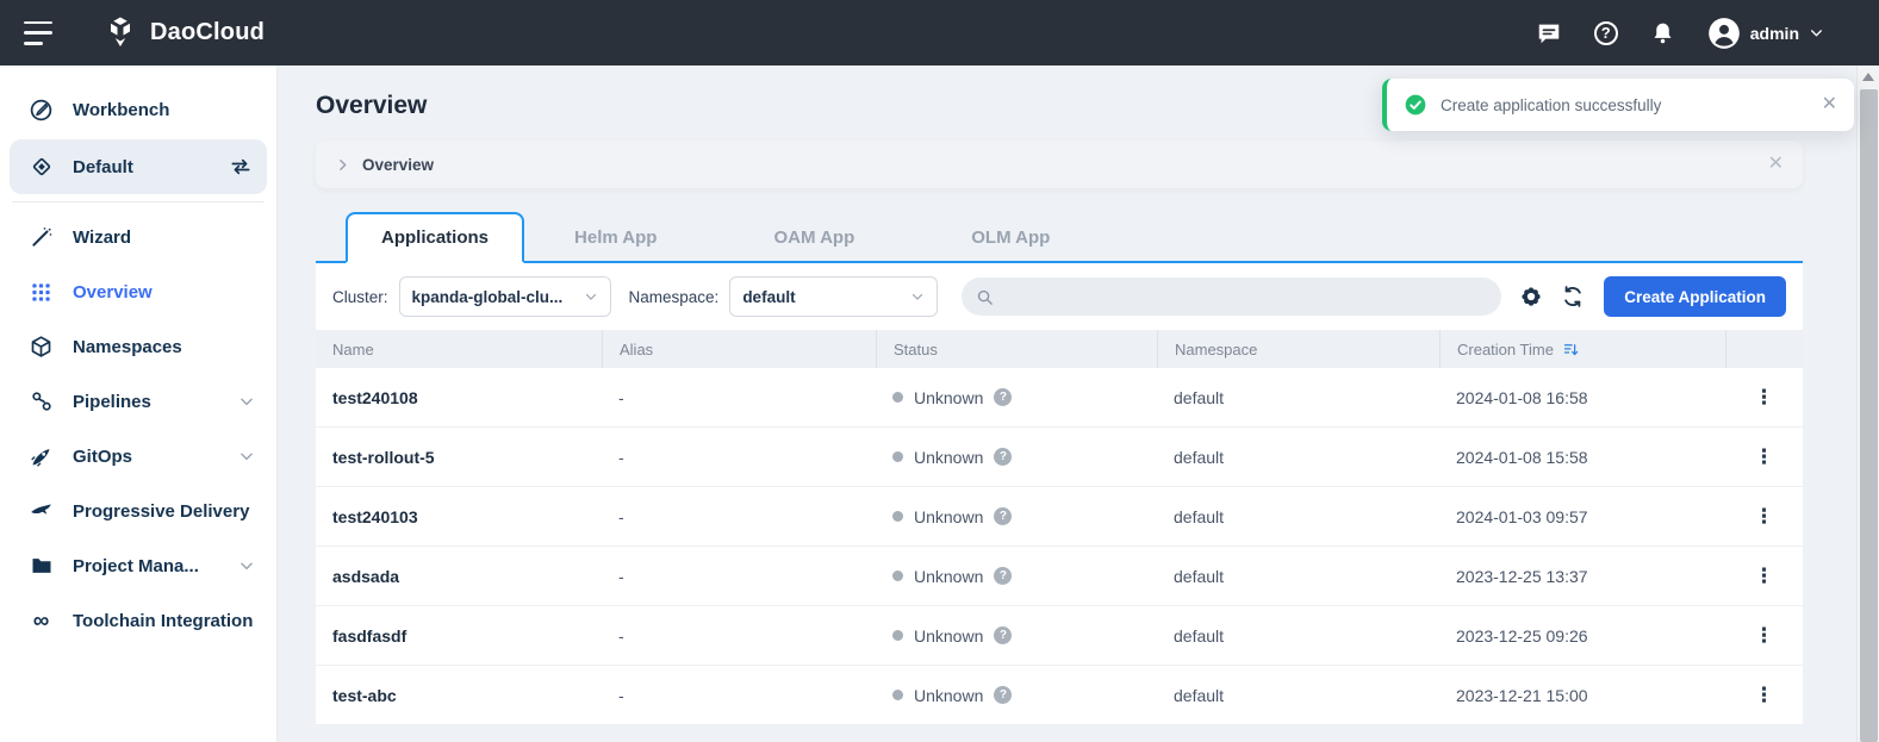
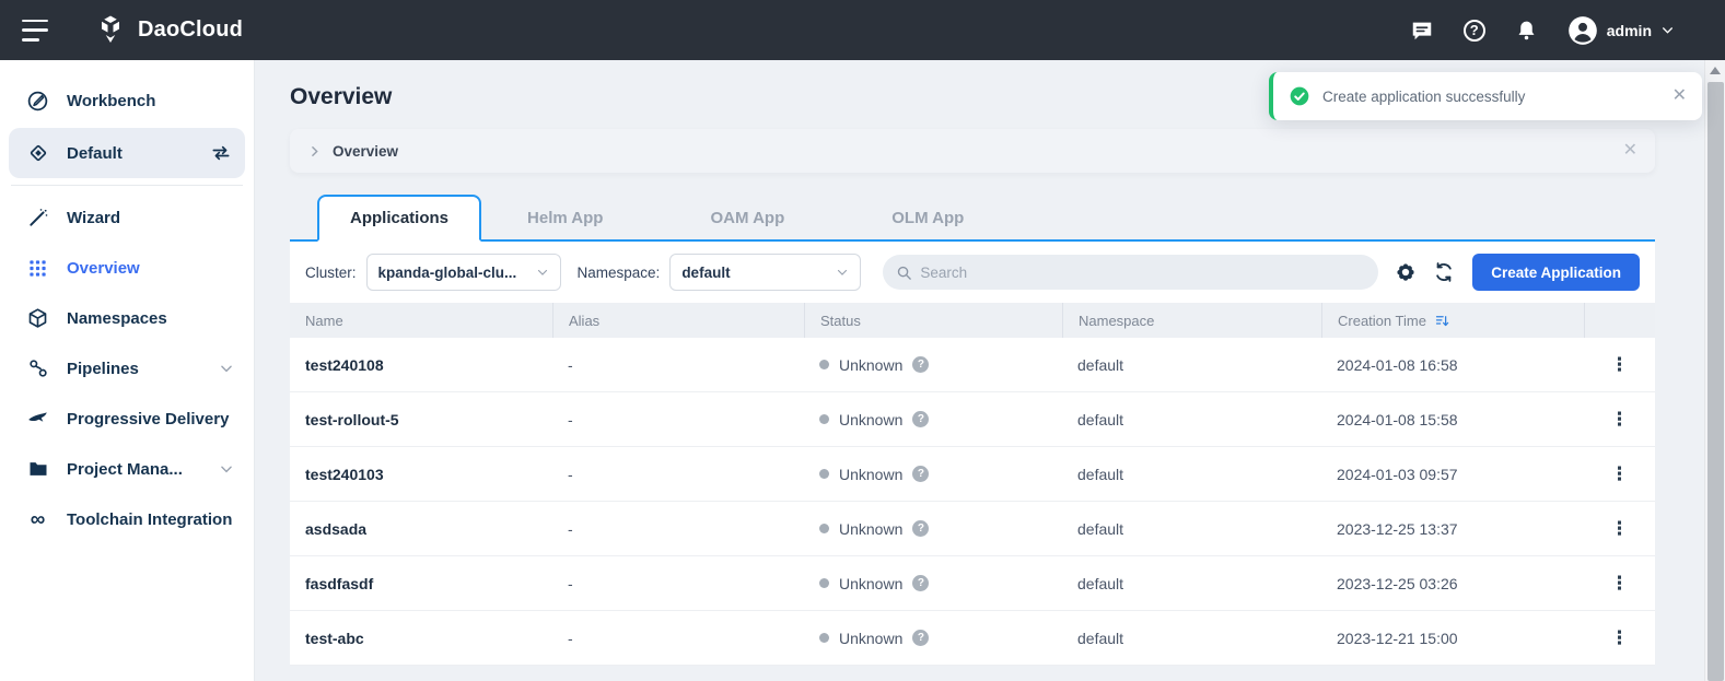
  DaoCloud
  ?
  admin
  Workbench
  Default
  Wizard
  Overview
  Namespaces
  Pipelines
- GitOps
  Progressive Delivery
  Project Mana...
  ∞
  Toolchain Integration
  Overview
  Overview
  ✕
  Applications
  Helm App
  OAM App
  OLM App
  Cluster:
  kpanda-global-clu...
  Namespace:
  default
+ Search
  Create Application
  Name
  Alias
  Status
  Namespace
  Creation Time
  test240108
  -
  Unknown
  ?
  default
  2024-01-08 16:58
  ⋮
  test-rollout-5
  -
  Unknown
  ?
  default
  2024-01-08 15:58
  ⋮
  test240103
  -
  Unknown
  ?
  default
  2024-01-03 09:57
  ⋮
  asdsada
  -
  Unknown
  ?
  default
  2023-12-25 13:37
  ⋮
  fasdfasdf
  -
  Unknown
  ?
  default
- 2023-12-25 09:26
+ 2023-12-25 03:26
  ⋮
  test-abc
  -
  Unknown
  ?
  default
  2023-12-21 15:00
  ⋮
  Create application successfully
  ✕
